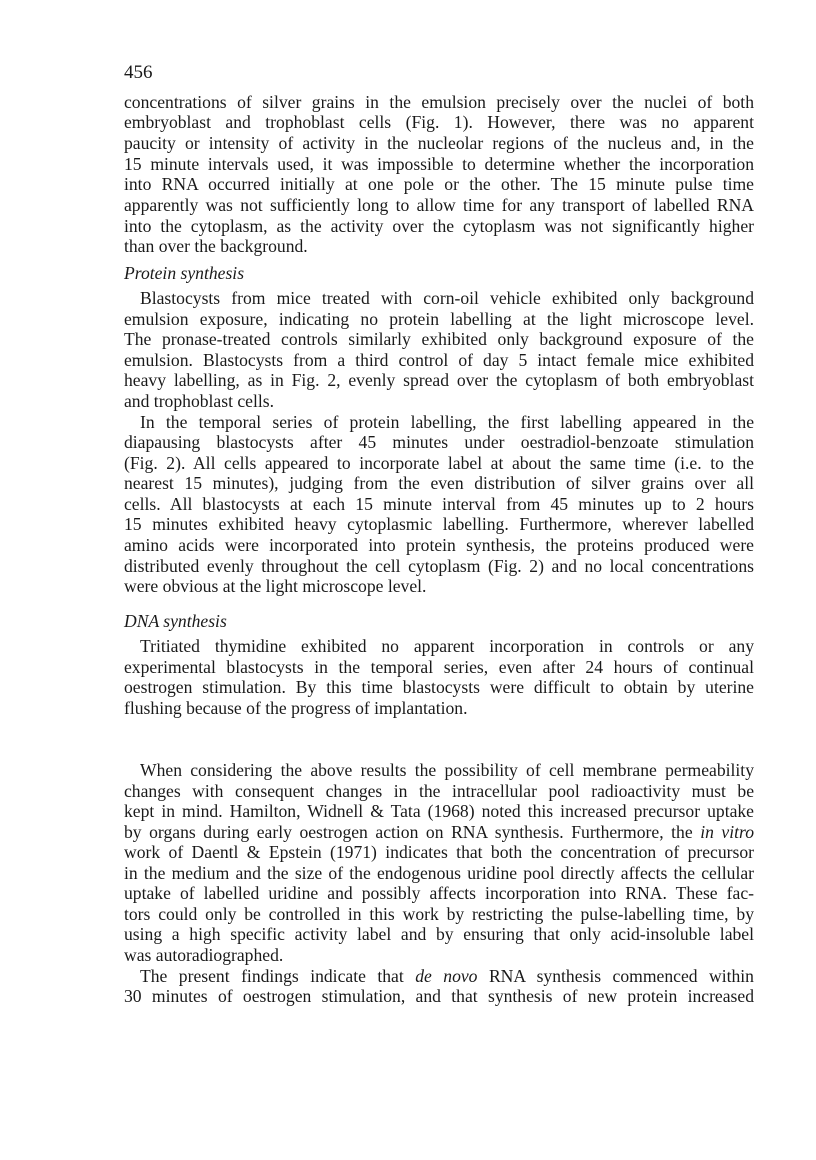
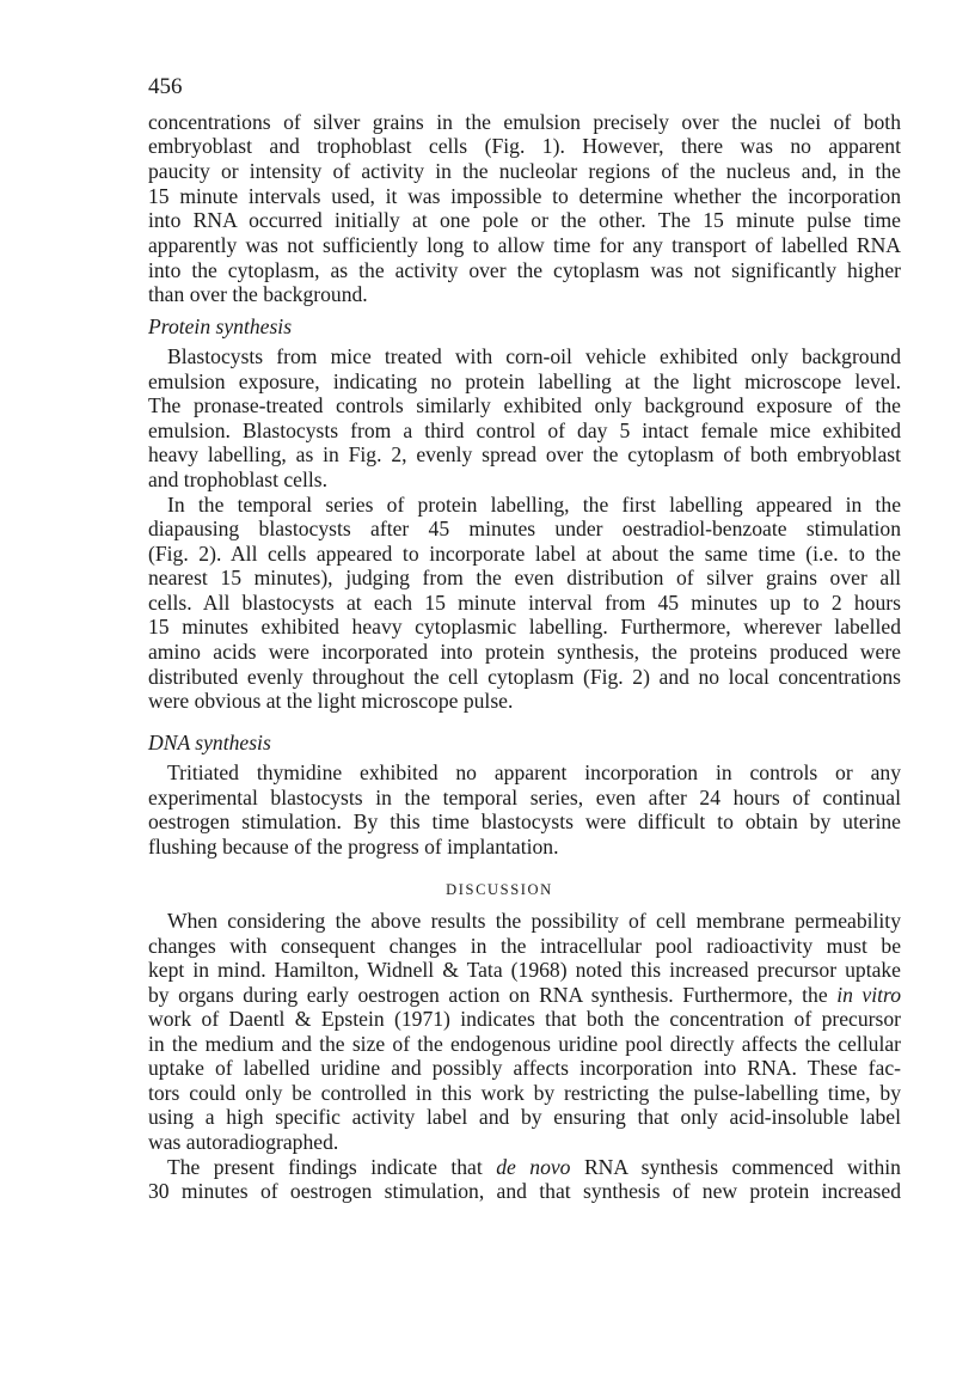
  456
  concentrations of silver grains in the emulsion precisely over the nuclei of both
  embryoblast and trophoblast cells (Fig. 1). However, there was no apparent
  paucity or intensity of activity in the nucleolar regions of the nucleus and, in the
  15 minute intervals used, it was impossible to determine whether the incorporation
  into RNA occurred initially at one pole or the other. The 15 minute pulse time
  apparently was not sufficiently long to allow time for any transport of labelled RNA
  into the cytoplasm, as the activity over the cytoplasm was not significantly higher
  than over the background.
  Protein synthesis
  Blastocysts from mice treated with corn-oil vehicle exhibited only background
  emulsion exposure, indicating no protein labelling at the light microscope level.
  The pronase-treated controls similarly exhibited only background exposure of the
  emulsion. Blastocysts from a third control of day 5 intact female mice exhibited
  heavy labelling, as in Fig. 2, evenly spread over the cytoplasm of both embryoblast
  and trophoblast cells.
  In the temporal series of protein labelling, the first labelling appeared in the
  diapausing blastocysts after 45 minutes under oestradiol-benzoate stimulation
  (Fig. 2). All cells appeared to incorporate label at about the same time (i.e. to the
  nearest 15 minutes), judging from the even distribution of silver grains over all
  cells. All blastocysts at each 15 minute interval from 45 minutes up to 2 hours
  15 minutes exhibited heavy cytoplasmic labelling. Furthermore, wherever labelled
  amino acids were incorporated into protein synthesis, the proteins produced were
  distributed evenly throughout the cell cytoplasm (Fig. 2) and no local concentrations
- were obvious at the light microscope level.
+ were obvious at the light microscope pulse.
  DNA synthesis
  Tritiated thymidine exhibited no apparent incorporation in controls or any
  experimental blastocysts in the temporal series, even after 24 hours of continual
  oestrogen stimulation. By this time blastocysts were difficult to obtain by uterine
  flushing because of the progress of implantation.
+ DISCUSSION
  When considering the above results the possibility of cell membrane permeability
  changes with consequent changes in the intracellular pool radioactivity must be
  kept in mind. Hamilton, Widnell & Tata (1968) noted this increased precursor uptake
  by organs during early oestrogen action on RNA synthesis. Furthermore, the in vitro
  work of Daentl & Epstein (1971) indicates that both the concentration of precursor
  in the medium and the size of the endogenous uridine pool directly affects the cellular
  uptake of labelled uridine and possibly affects incorporation into RNA. These fac-
  tors could only be controlled in this work by restricting the pulse-labelling time, by
  using a high specific activity label and by ensuring that only acid-insoluble label
  was autoradiographed.
  The present findings indicate that de novo RNA synthesis commenced within
  30 minutes of oestrogen stimulation, and that synthesis of new protein increased
